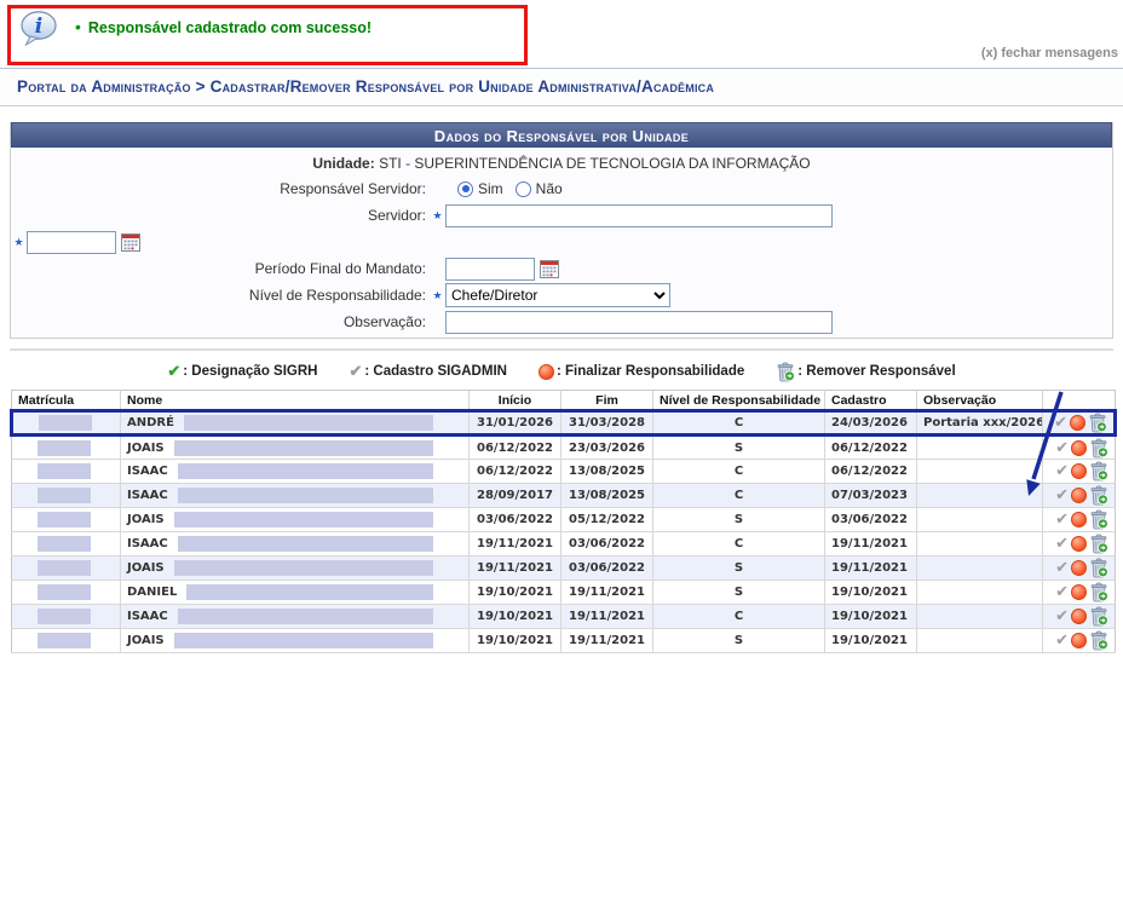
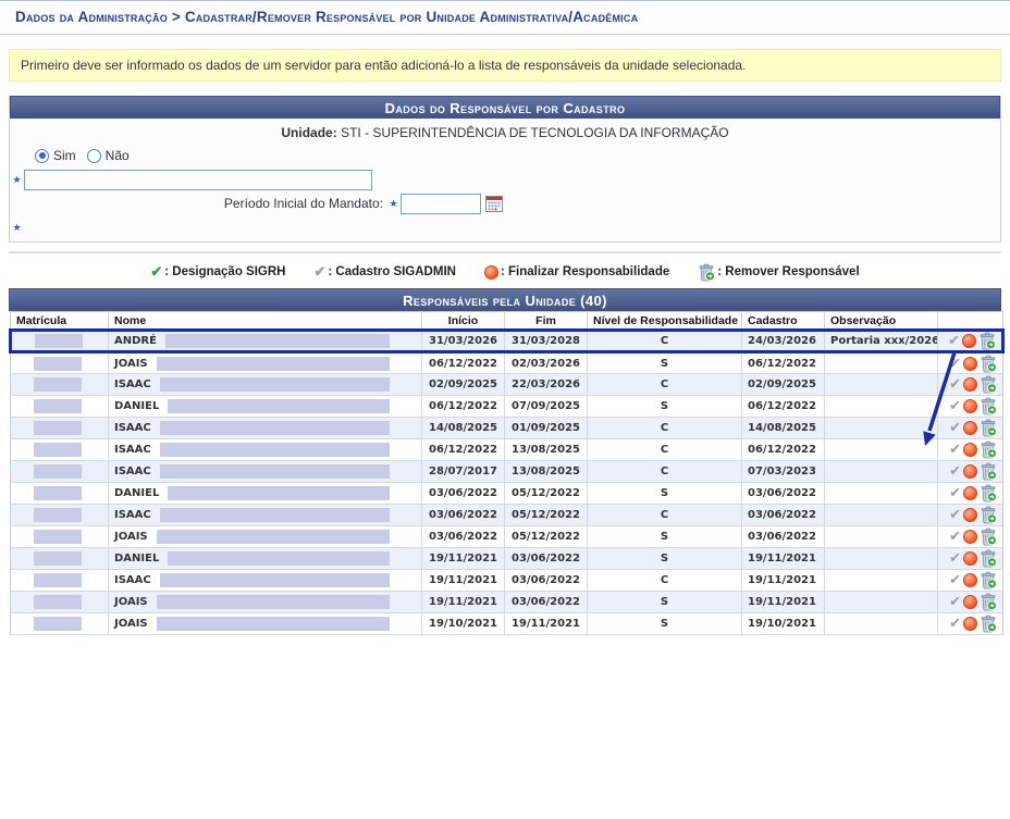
- i
- • Responsável cadastrado com sucesso!
- (x) fechar mensagens
- Portal da Administração > Cadastrar/Remover Responsável por Unidade Administrativa/Acadêmica
+ Dados da Administração > Cadastrar/Remover Responsável por Unidade Administrativa/Acadêmica
+ Primeiro deve ser informado os dados de um servidor para então adicioná-lo a lista de responsáveis da unidade selecionada.
- Dados do Responsável por Unidade
+ Dados do Responsável por Cadastro
  Unidade: STI - SUPERINTENDÊNCIA DE TECNOLOGIA DA INFORMAÇÃO
- Responsável Servidor:
  Sim
  Não
- Servidor:
  ★
+ Período Inicial do Mandato:
  ★
- Período Final do Mandato:
- Nível de Responsabilidade:
  ★
- Chefe/Diretor
- Observação:
  ✔
  : Designação SIGRH
  ✔
  : Cadastro SIGADMIN
  : Finalizar Responsabilidade
  : Remover Responsável
+ Responsáveis pela Unidade (40)
  Matrícula	Nome	Início	Fim	Nível de Responsabilidade	Cadastro	Observação
- 	ANDRÉ	31/01/2026	31/03/2028	C	24/03/2026	Portaria xxx/2026	✔
+ 	ANDRÉ	31/03/2026	31/03/2028	C	24/03/2026	Portaria xxx/2026	✔
- 	JOAIS	06/12/2022	23/03/2026	S	06/12/2022		✔
+ 	JOAIS	06/12/2022	02/03/2026	S	06/12/2022		✔
+ 	ISAAC	02/09/2025	22/03/2026	C	02/09/2025		✔
+ 	DANIEL	06/12/2022	07/09/2025	S	06/12/2022		✔
+ 	ISAAC	14/08/2025	01/09/2025	C	14/08/2025		✔
  	ISAAC	06/12/2022	13/08/2025	C	06/12/2022		✔
- 	ISAAC	28/09/2017	13/08/2025	C	07/03/2023		✔
+ 	ISAAC	28/07/2017	13/08/2025	C	07/03/2023		✔
+ 	DANIEL	03/06/2022	05/12/2022	S	03/06/2022		✔
+ 	ISAAC	03/06/2022	05/12/2022	C	03/06/2022		✔
  	JOAIS	03/06/2022	05/12/2022	S	03/06/2022		✔
+ 	DANIEL	19/11/2021	03/06/2022	S	19/11/2021		✔
  	ISAAC	19/11/2021	03/06/2022	C	19/11/2021		✔
  	JOAIS	19/11/2021	03/06/2022	S	19/11/2021		✔
- 	DANIEL	19/10/2021	19/11/2021	S	19/10/2021		✔
- 	ISAAC	19/10/2021	19/11/2021	C	19/10/2021		✔
  	JOAIS	19/10/2021	19/11/2021	S	19/10/2021		✔
